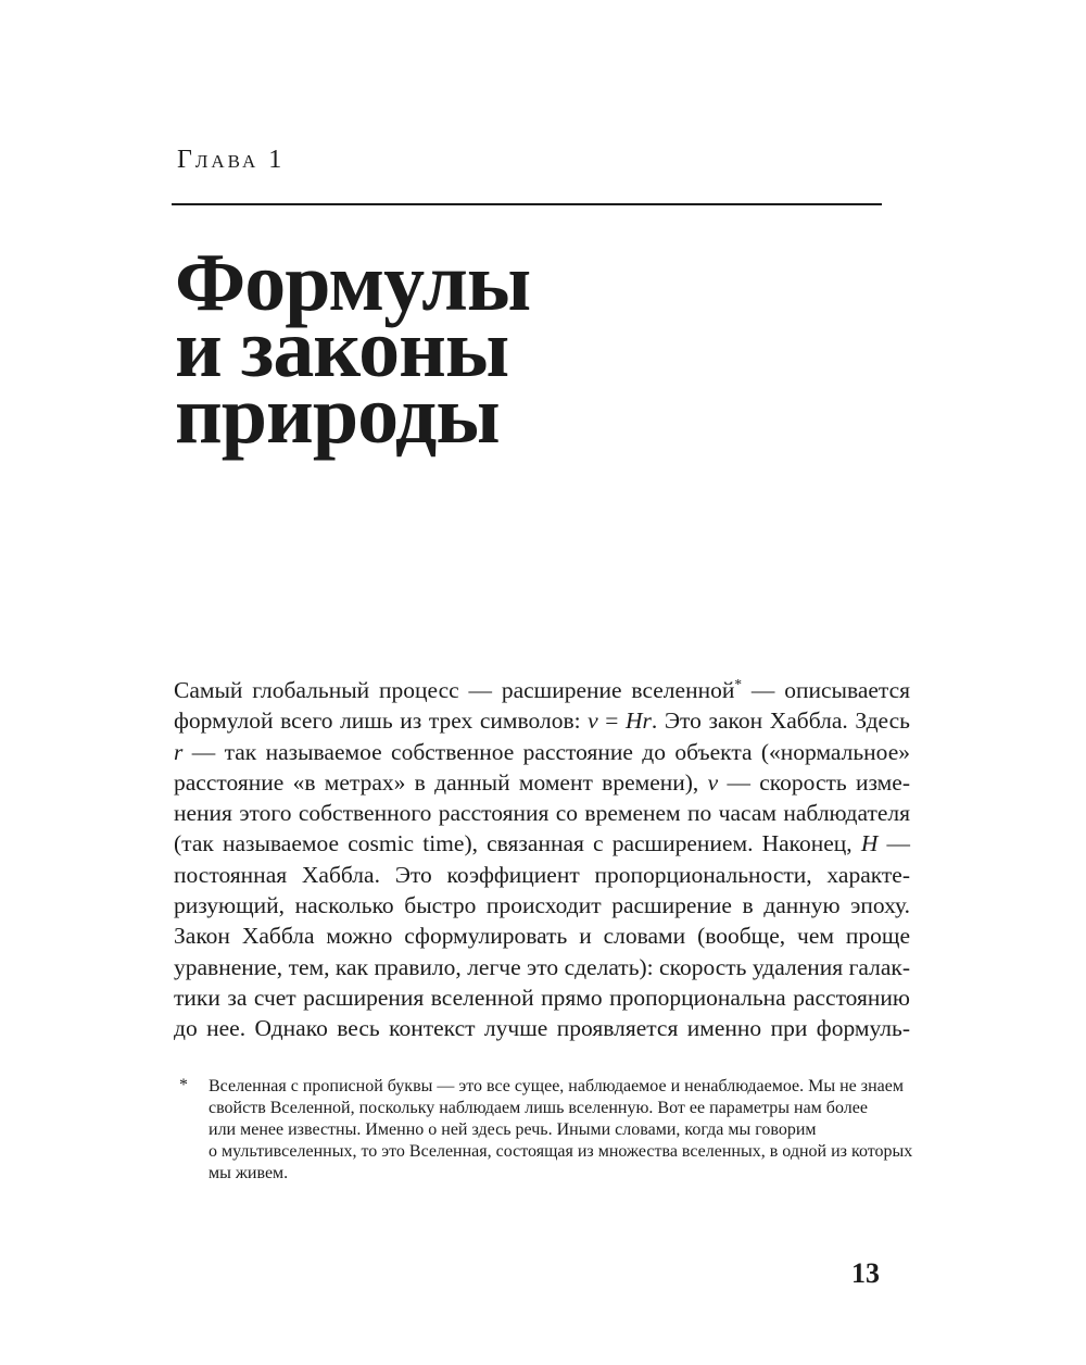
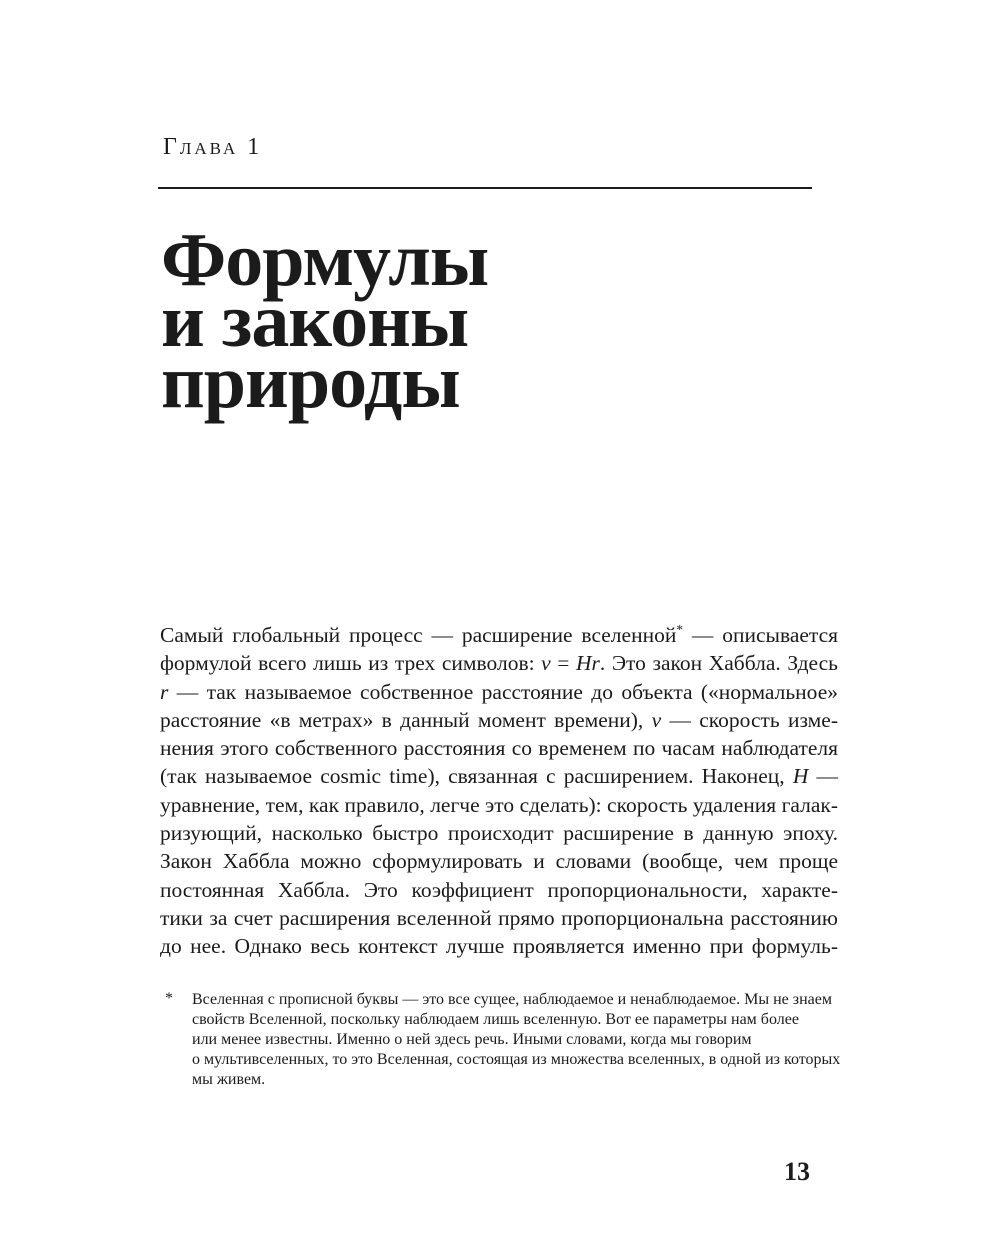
  Глава 1
  Формулы
  и законы
  природы
  Самый глобальный процесс — расширение вселенной* — описывается
  формулой всего лишь из трех символов: v = Hr. Это закон Хаббла. Здесь
  r — так называемое собственное расстояние до объекта («нормальное»
  расстояние «в метрах» в данный момент времени), v — скорость изме-
  нения этого собственного расстояния со временем по часам наблюдателя
  (так называемое cosmic time), связанная с расширением. Наконец, H —
- постоянная Хаббла. Это коэффициент пропорциональности, характе-
+ уравнение, тем, как правило, легче это сделать): скорость удаления галак-
  ризующий, насколько быстро происходит расширение в данную эпоху.
  Закон Хаббла можно сформулировать и словами (вообще, чем проще
- уравнение, тем, как правило, легче это сделать): скорость удаления галак-
+ постоянная Хаббла. Это коэффициент пропорциональности, характе-
  тики за счет расширения вселенной прямо пропорциональна расстоянию
  до нее. Однако весь контекст лучше проявляется именно при формуль-
  *
  Вселенная с прописной буквы — это все сущее, наблюдаемое и ненаблюдаемое. Мы не знаем
  свойств Вселенной, поскольку наблюдаем лишь вселенную. Вот ее параметры нам более
  или менее известны. Именно о ней здесь речь. Иными словами, когда мы говорим
  о мультивселенных, то это Вселенная, состоящая из множества вселенных, в одной из которых
  мы живем.
  13
